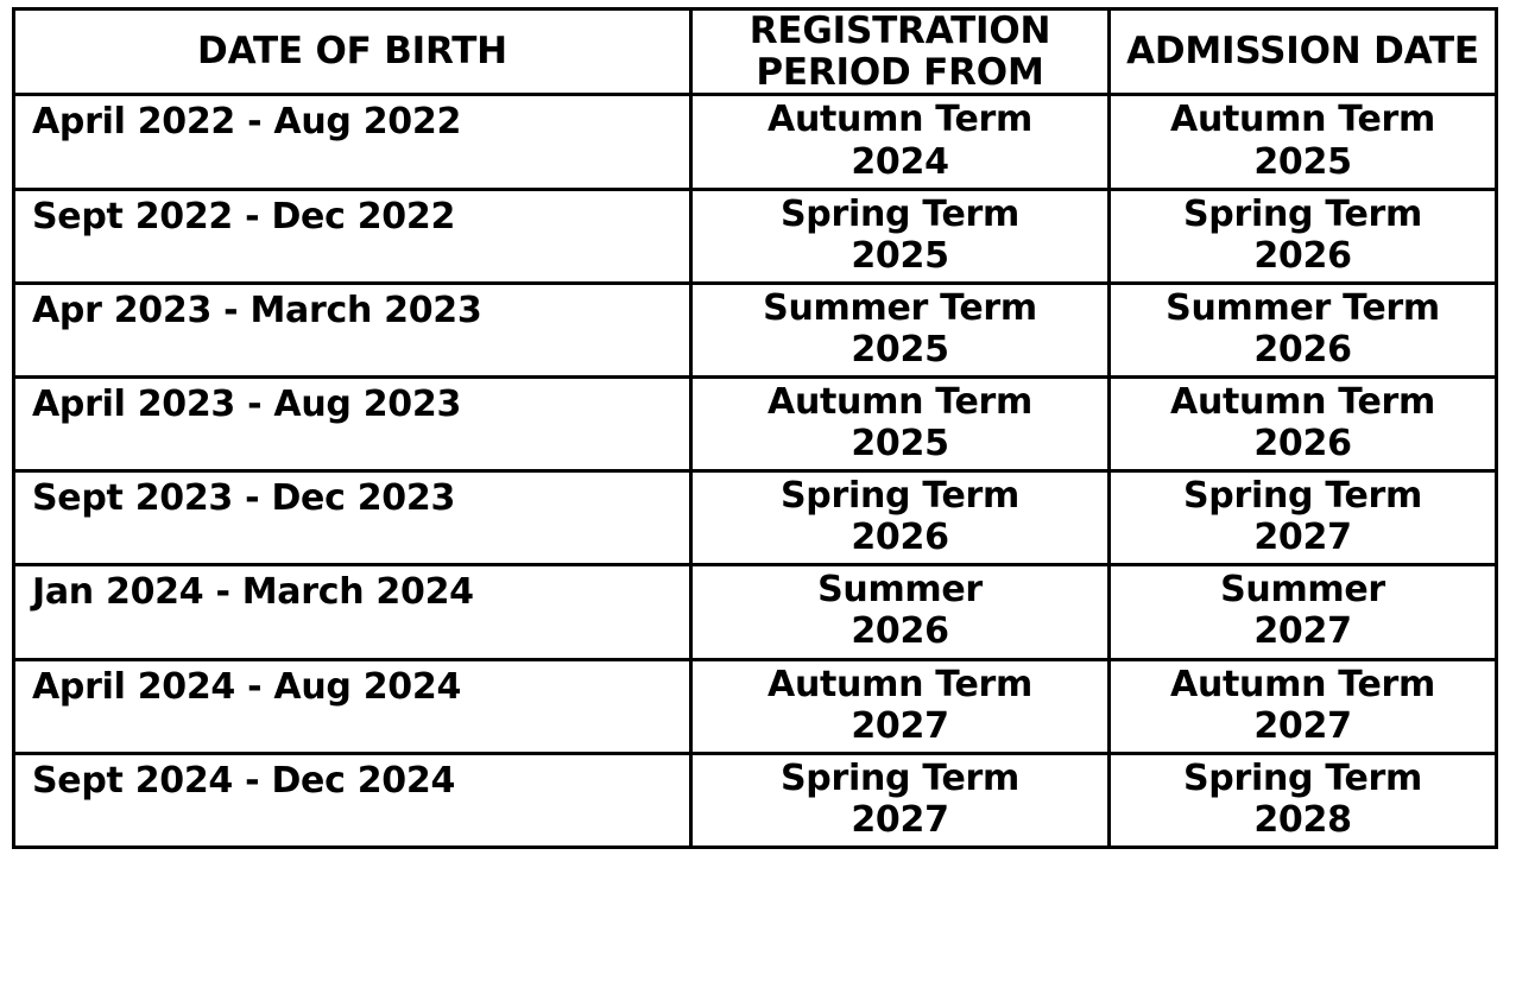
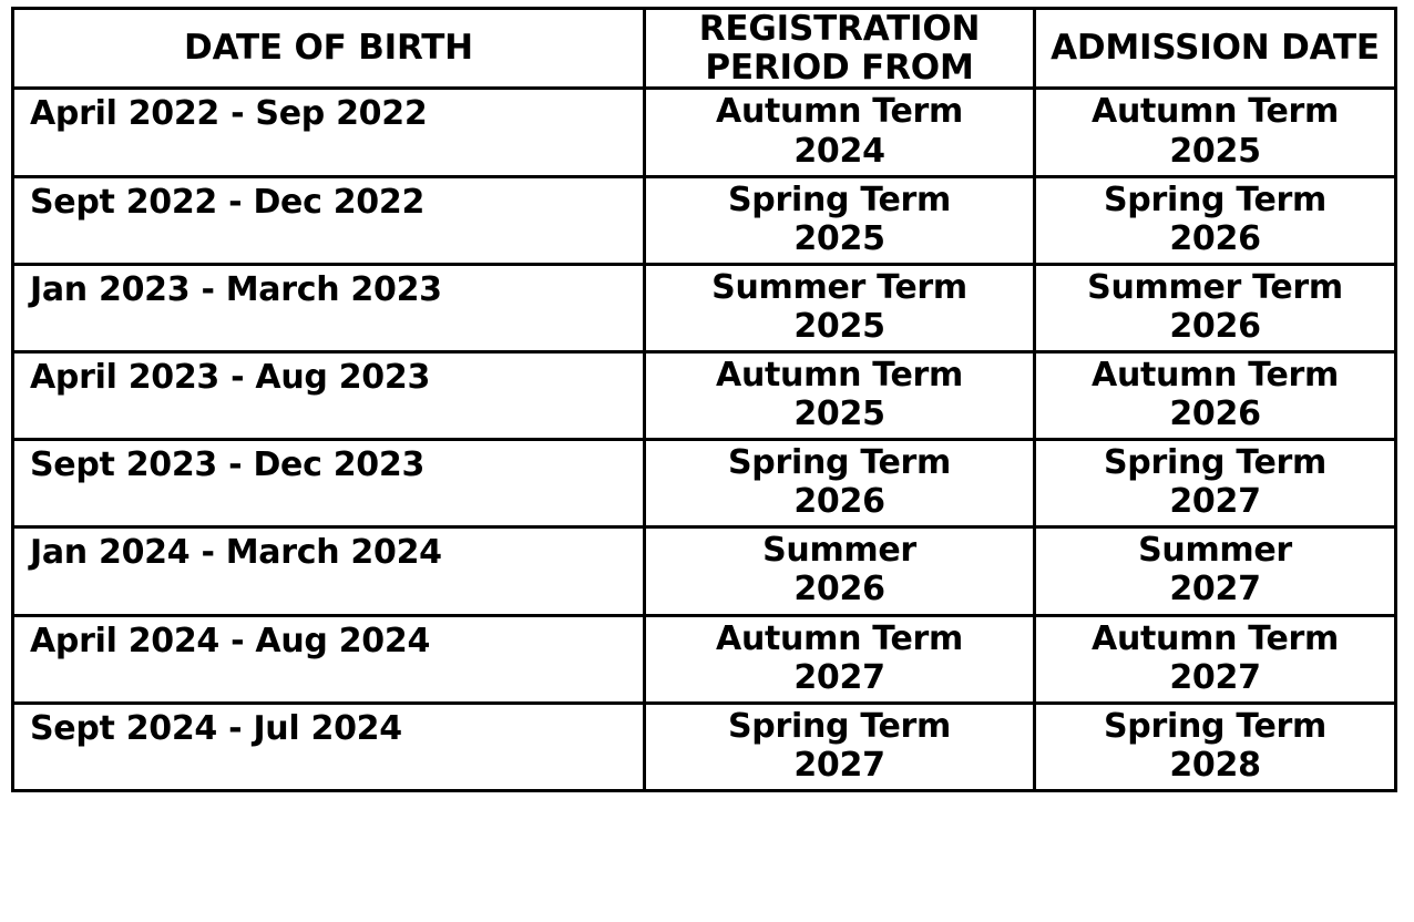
  DATE OF BIRTH	REGISTRATION PERIOD FROM	ADMISSION DATE
- April 2022 - Aug 2022	Autumn Term 2024	Autumn Term 2025
+ April 2022 - Sep 2022	Autumn Term 2024	Autumn Term 2025
  Sept 2022 - Dec 2022	Spring Term 2025	Spring Term 2026
- Apr 2023 - March 2023	Summer Term 2025	Summer Term 2026
+ Jan 2023 - March 2023	Summer Term 2025	Summer Term 2026
  April 2023 - Aug 2023	Autumn Term 2025	Autumn Term 2026
  Sept 2023 - Dec 2023	Spring Term 2026	Spring Term 2027
  Jan 2024 - March 2024	Summer 2026	Summer 2027
  April 2024 - Aug 2024	Autumn Term 2027	Autumn Term 2027
- Sept 2024 - Dec 2024	Spring Term 2027	Spring Term 2028
+ Sept 2024 - Jul 2024	Spring Term 2027	Spring Term 2028
